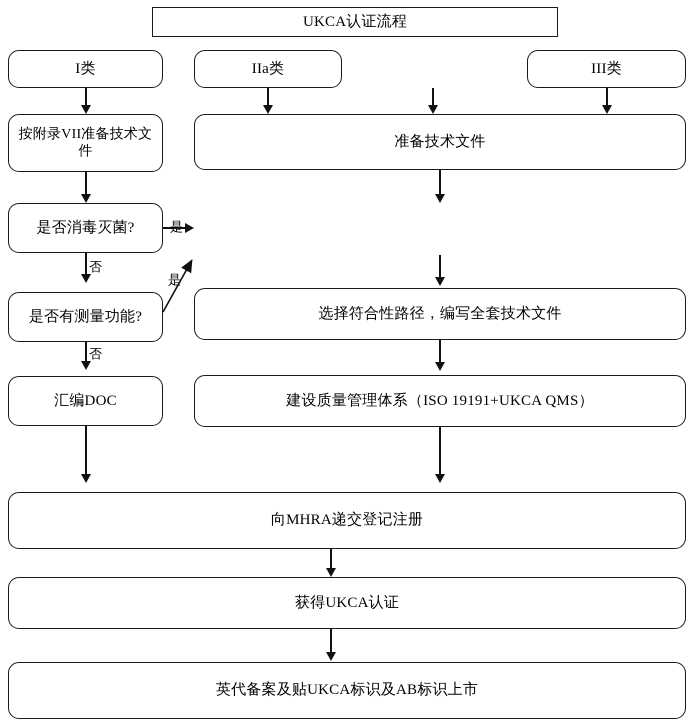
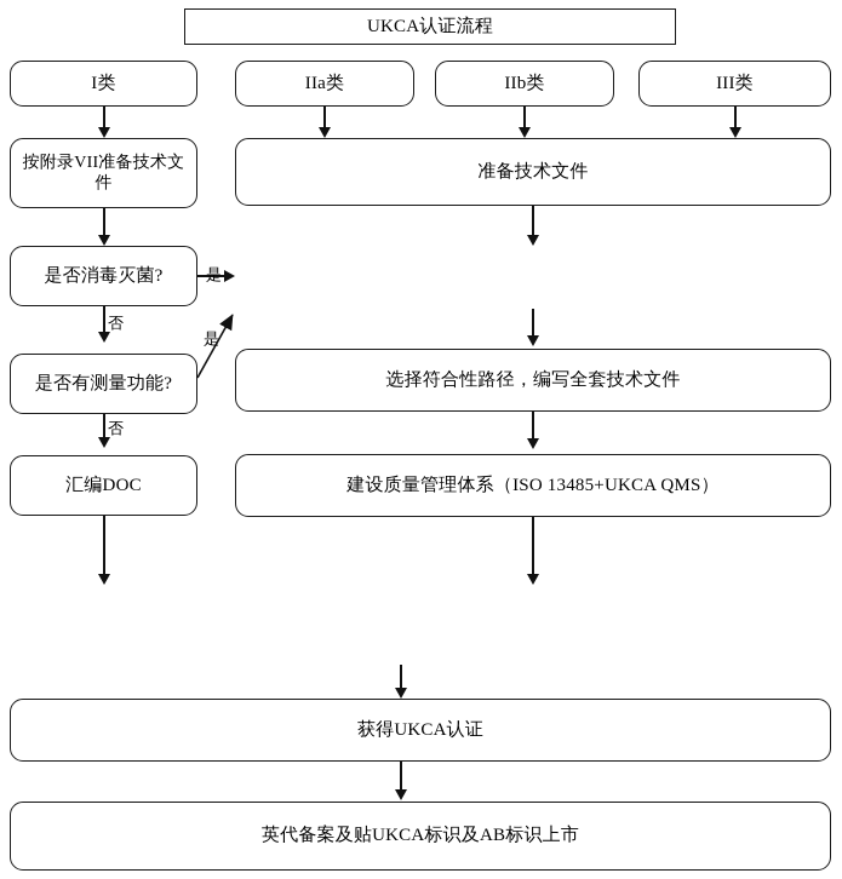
  UKCA认证流程
  I类
  IIa类
+ IIb类
  III类
  按附录VII准备技术文件
  是否消毒灭菌?
  是否有测量功能?
  汇编DOC
  准备技术文件
  选择符合性路径，编写全套技术文件
- 建设质量管理体系（ISO 19191+UKCA QMS）
+ 建设质量管理体系（ISO 13485+UKCA QMS）
- 向MHRA递交登记注册
  获得UKCA认证
  英代备案及贴UKCA标识及AB标识上市
  是
  否
  是
  否
